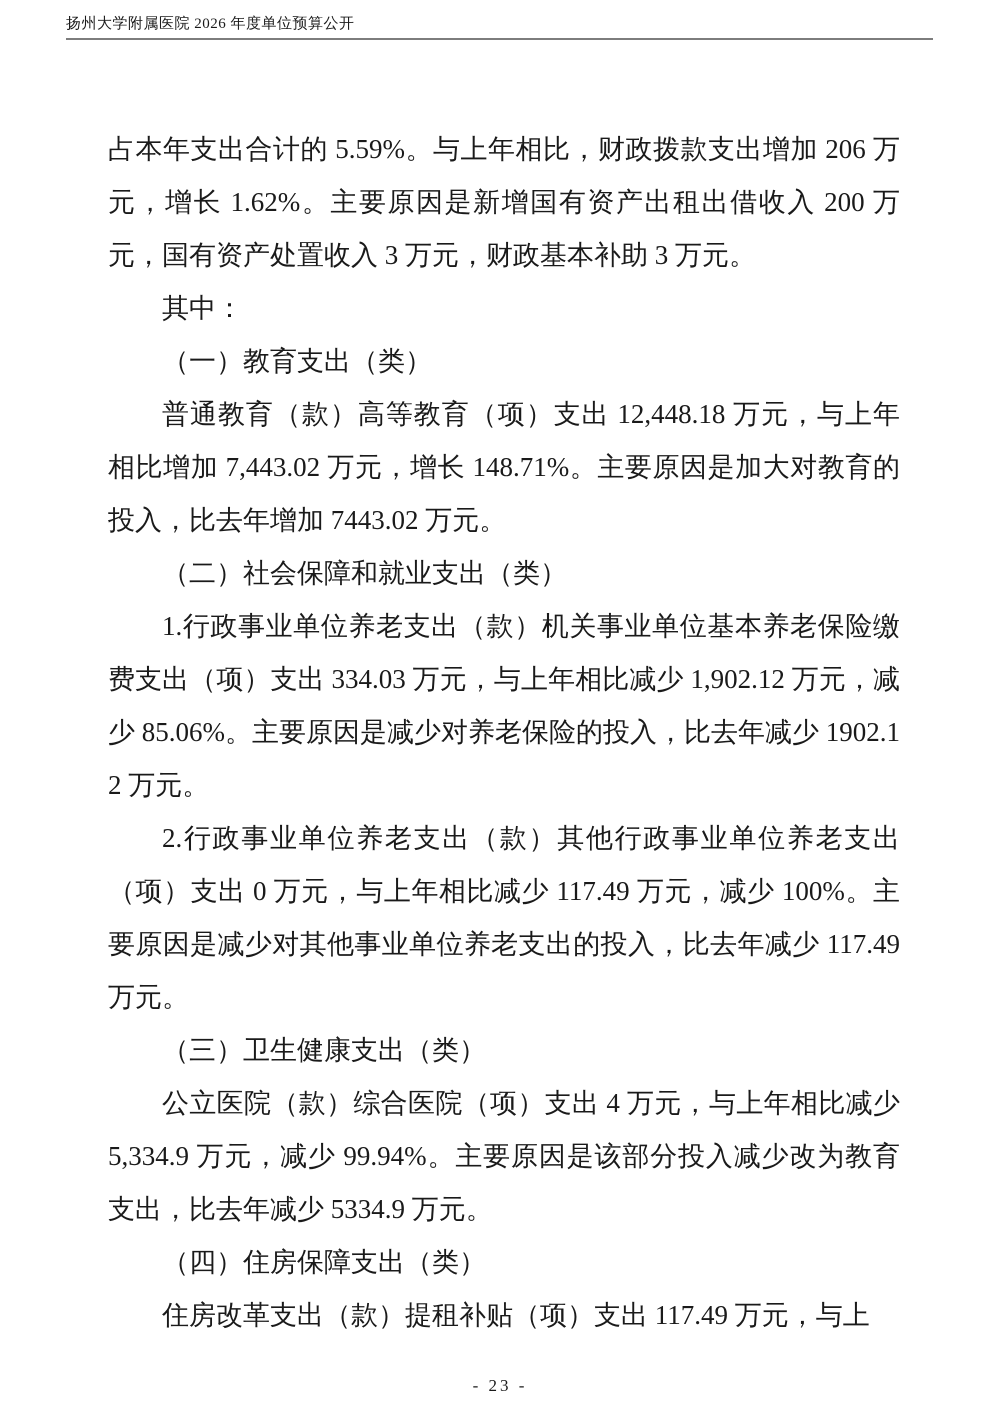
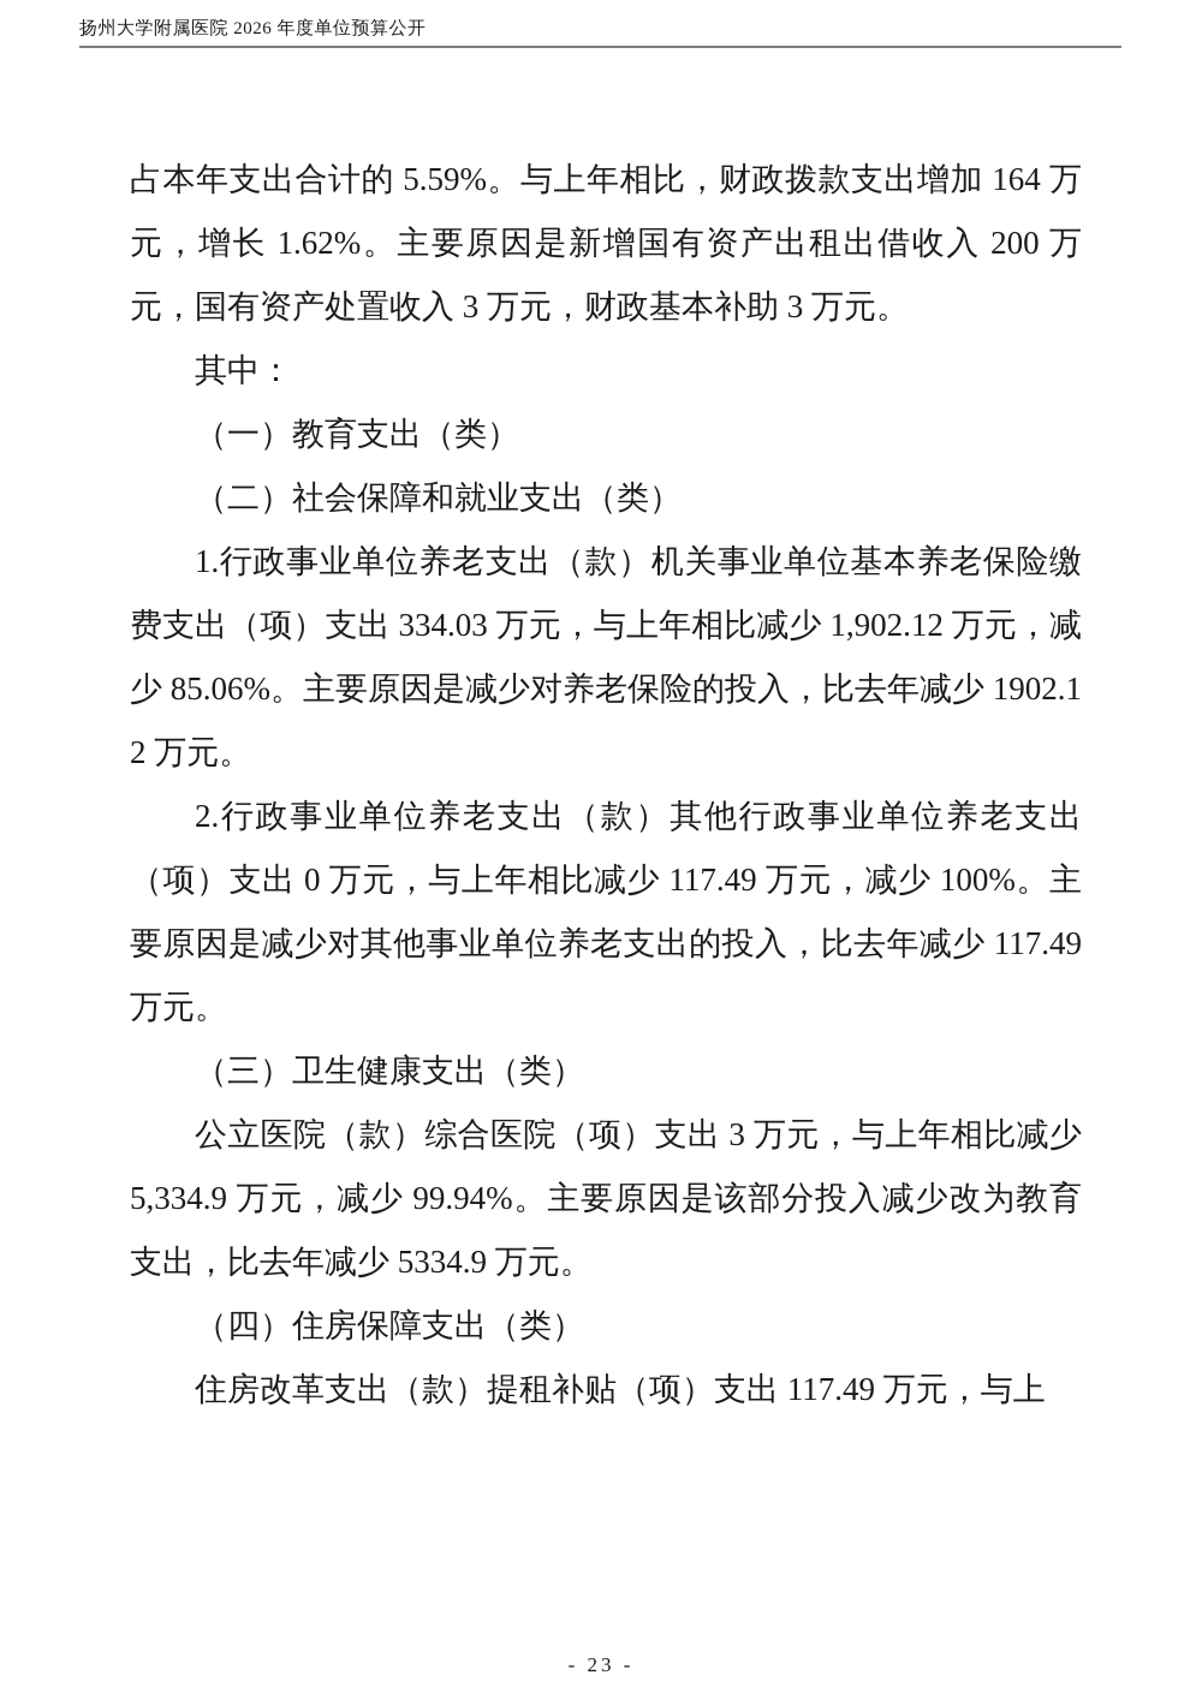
  扬州大学附属医院 2026 年度单位预算公开
- 占本年支出合计的 5.59%。与上年相比，财政拨款支出增加 206 万元，增长 1.62%。主要原因是新增国有资产出租出借收入 200 万元，国有资产处置收入 3 万元，财政基本补助 3 万元。
+ 占本年支出合计的 5.59%。与上年相比，财政拨款支出增加 164 万元，增长 1.62%。主要原因是新增国有资产出租出借收入 200 万元，国有资产处置收入 3 万元，财政基本补助 3 万元。
  其中：
  （一）教育支出（类）
- 普通教育（款）高等教育（项）支出 12,448.18 万元，与上年相比增加 7,443.02 万元，增长 148.71%。主要原因是加大对教育的投入，比去年增加 7443.02 万元。
  （二）社会保障和就业支出（类）
  1.行政事业单位养老支出（款）机关事业单位基本养老保险缴费支出（项）支出 334.03 万元，与上年相比减少 1,902.12 万元，减少 85.06%。主要原因是减少对养老保险的投入，比去年减少 1902.12 万元。
  2.行政事业单位养老支出（款）其他行政事业单位养老支出（项）支出 0 万元，与上年相比减少 117.49 万元，减少 100%。主要原因是减少对其他事业单位养老支出的投入，比去年减少 117.49 万元。
  （三）卫生健康支出（类）
- 公立医院（款）综合医院（项）支出 4 万元，与上年相比减少 5,334.9 万元，减少 99.94%。主要原因是该部分投入减少改为教育支出，比去年减少 5334.9 万元。
+ 公立医院（款）综合医院（项）支出 3 万元，与上年相比减少 5,334.9 万元，减少 99.94%。主要原因是该部分投入减少改为教育支出，比去年减少 5334.9 万元。
  （四）住房保障支出（类）
  住房改革支出（款）提租补贴（项）支出 117.49 万元，与上
  - 23 -
